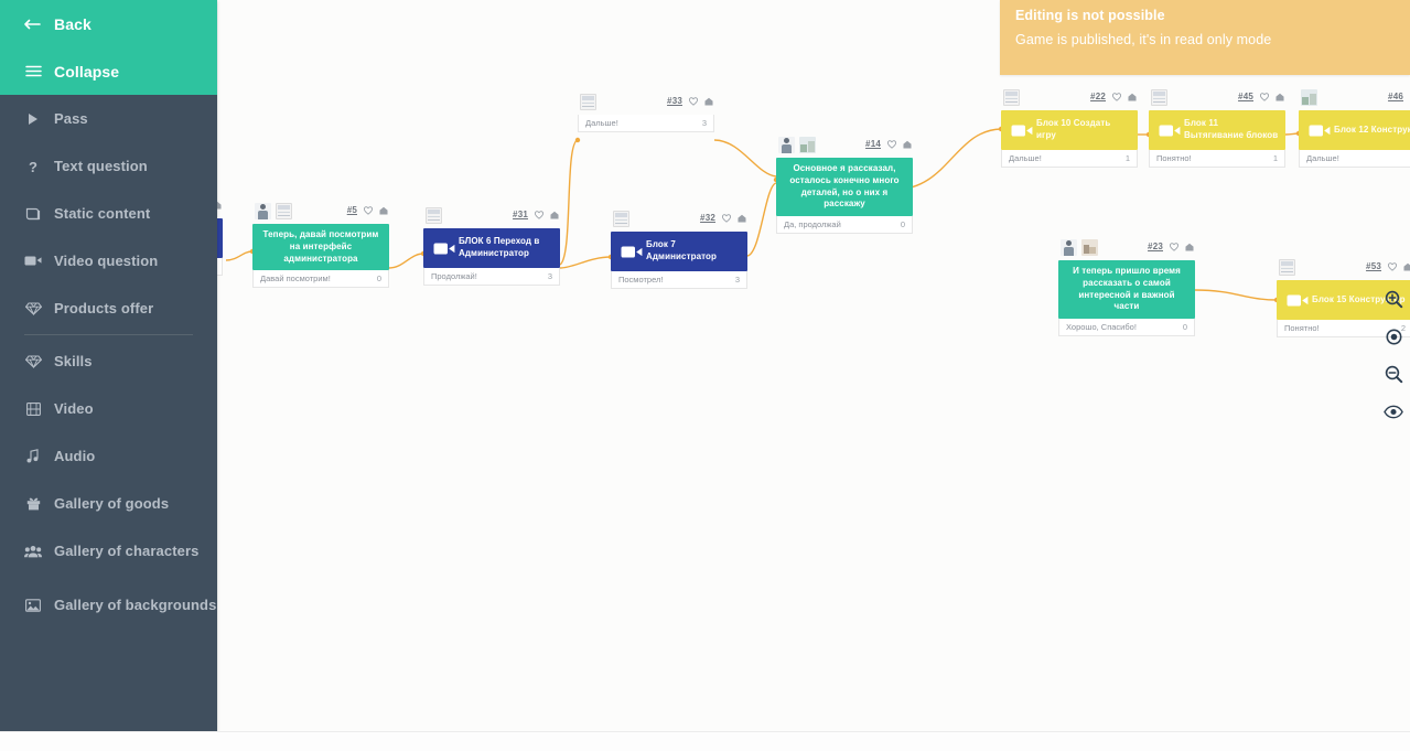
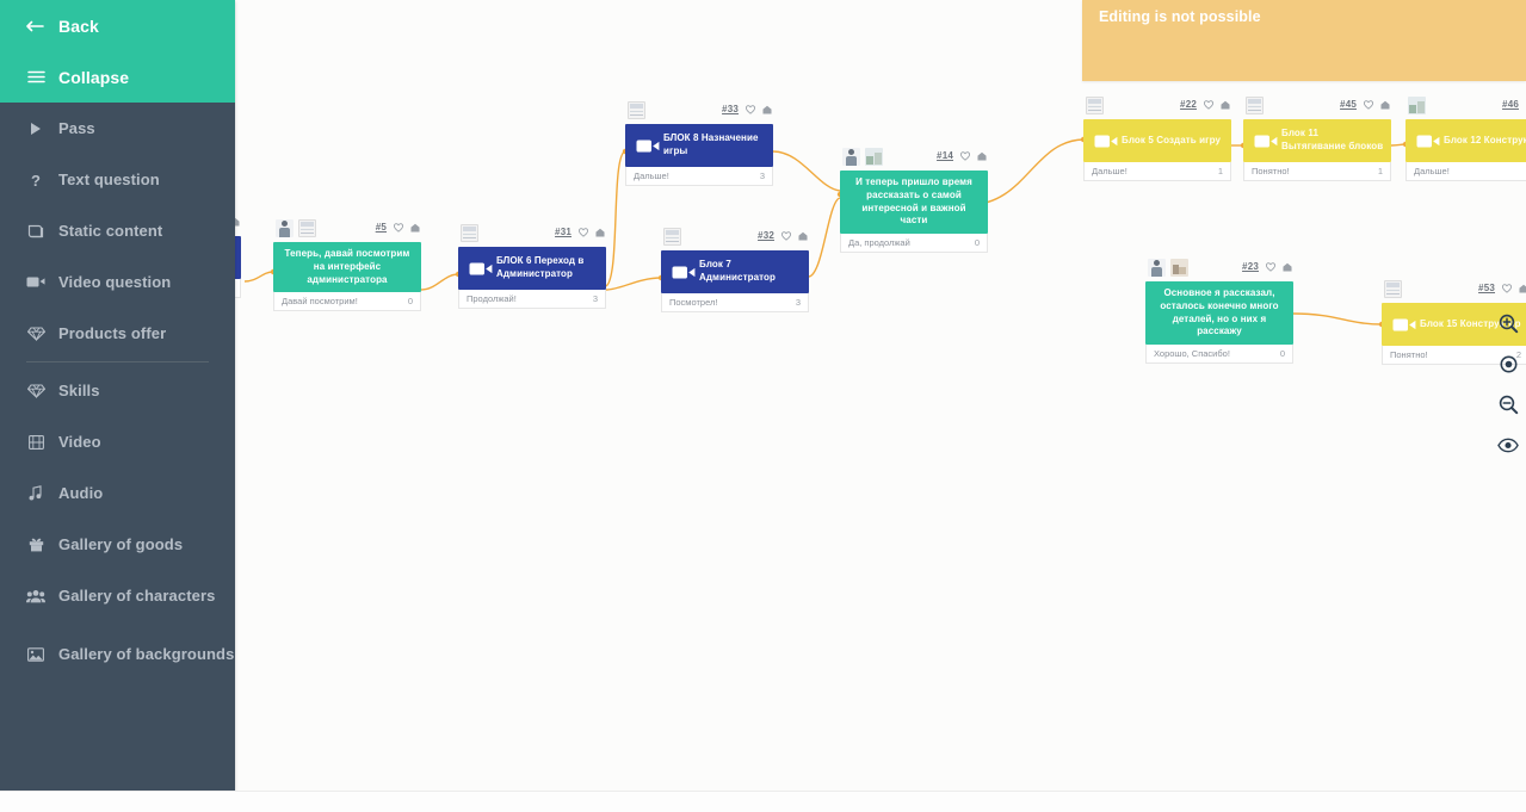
  #5
  Теперь, давай посмотрим на интерфейс администратора
  Давай посмотрим!
  0
  #31
  БЛОК 6 Переход в Администратор
  Продолжай!
  3
  #32
  Блок 7 Администратор
  Посмотрел!
  3
  #33
+ БЛОК 8 Назначение игры
  Дальше!
  3
  #14
- Основное я рассказал, осталось конечно много деталей, но о них я расскажу
+ И теперь пришло время рассказать о самой интересной и важной части
  Да, продолжай
  0
  #22
- Блок 10 Создать игру
+ Блок 5 Создать игру
  Дальше!
  1
  #45
  Блок 11 Вытягивание блоков
  Понятно!
  1
  #46
  Блок 12 Констру
  Дальше!
  #23
- И теперь пришло время рассказать о самой интересной и важной части
+ Основное я рассказал, осталось конечно много деталей, но о них я расскажу
  Хорошо, Спасибо!
  0
  #53
  Блок 15 Конструкр
  Понятно!
  2
  Back
  Collapse
  Pass
  ?
  Text question
  Static content
  Video question
  Products offer
  Skills
  Video
  Audio
  Gallery of goods
  Gallery of characters
  Gallery of backgrounds
  Editing is not possible
- Game is published, it's in read only mode
